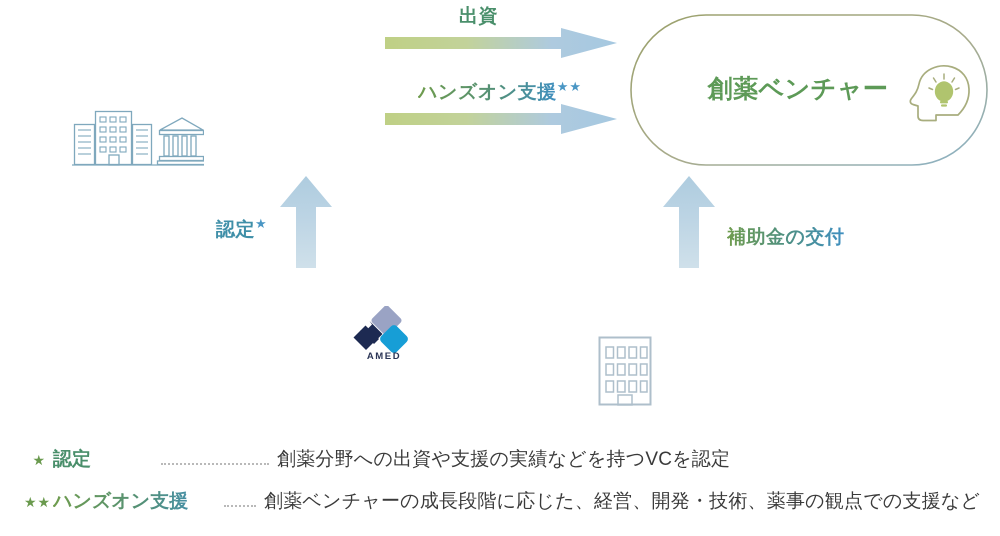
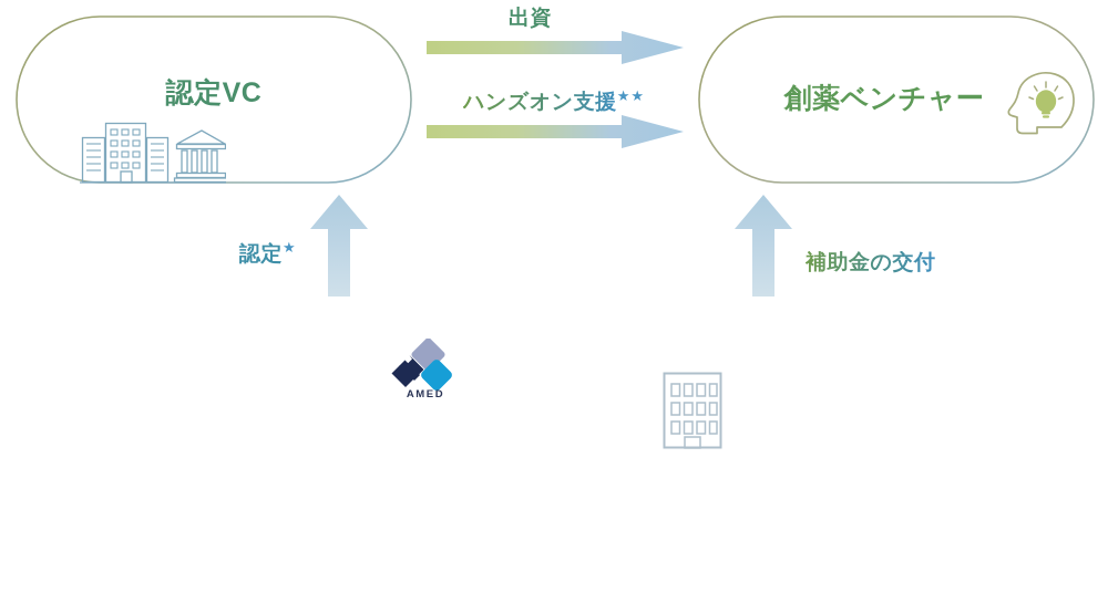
+ 認定VC
  創薬ベンチャー
  AMED
  出資
  ハンズオン支援★★
  認定★
  補助金の交付
- ★
- 認定
- 創薬分野への出資や支援の実績などを持つVCを認定
- ★★
- ハンズオン支援
- 創薬ベンチャーの成長段階に応じた、経営、開発・技術、薬事の観点での支援など
